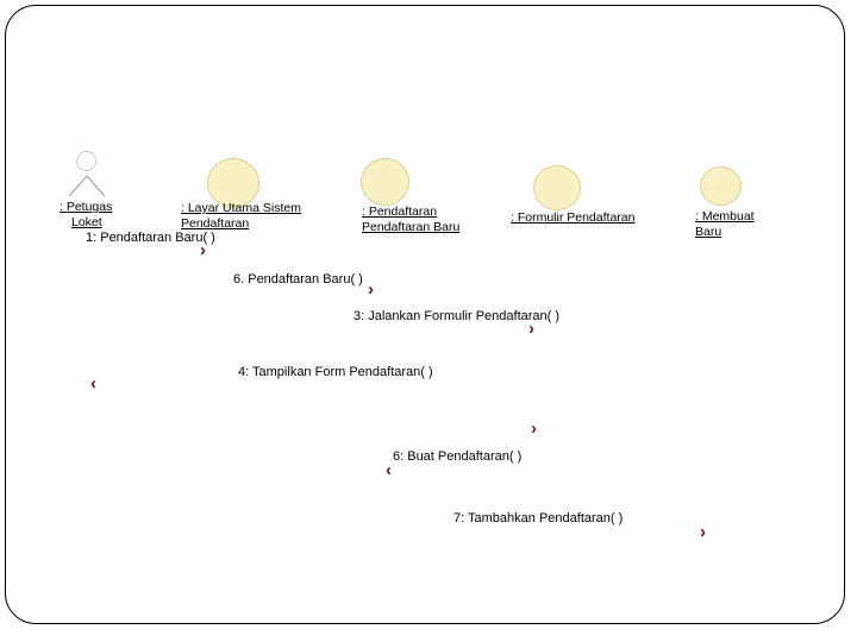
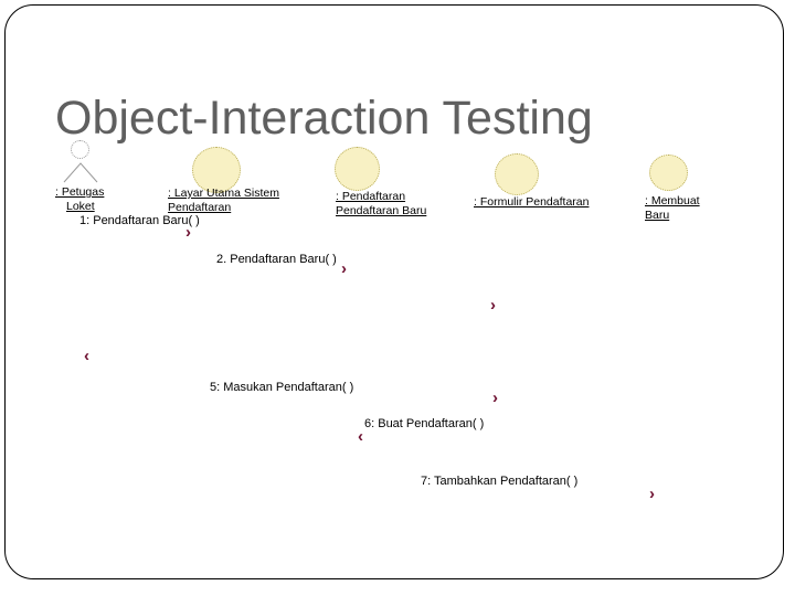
+ Object-Interaction Testing
  : Petugas
  Loket
  : Layar Utama Sistem
  Pendaftaran
  : Pendaftaran
  Pendaftaran Baru
  : Formulir Pendaftaran
  : Membuat
  Baru
  1: Pendaftaran Baru( )
  ›
- 6. Pendaftaran Baru( )
+ 2. Pendaftaran Baru( )
  ›
- 3: Jalankan Formulir Pendaftaran( )
  ›
- 4: Tampilkan Form Pendaftaran( )
  ‹
+ 5: Masukan Pendaftaran( )
  ›
  6: Buat Pendaftaran( )
  ‹
  7: Tambahkan Pendaftaran( )
  ›
